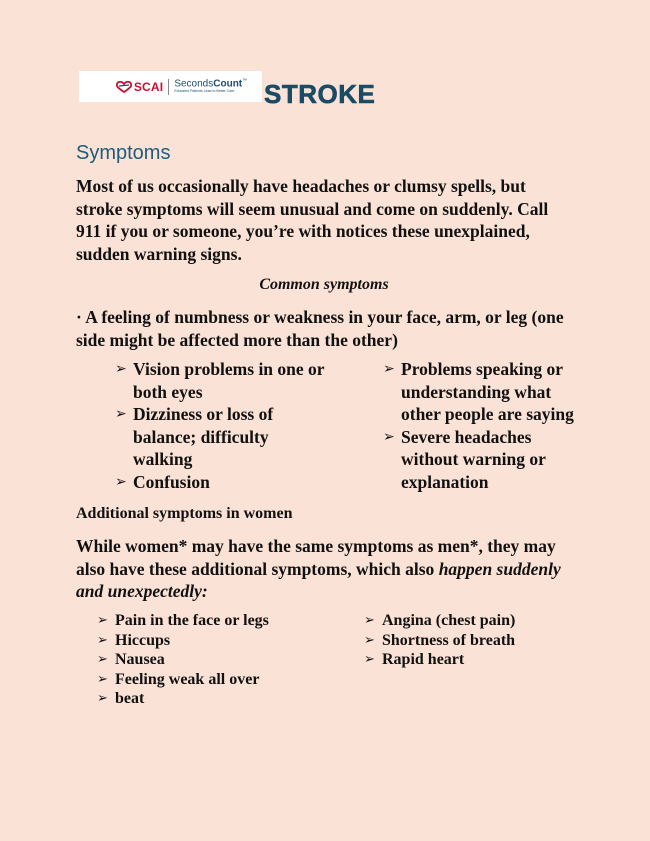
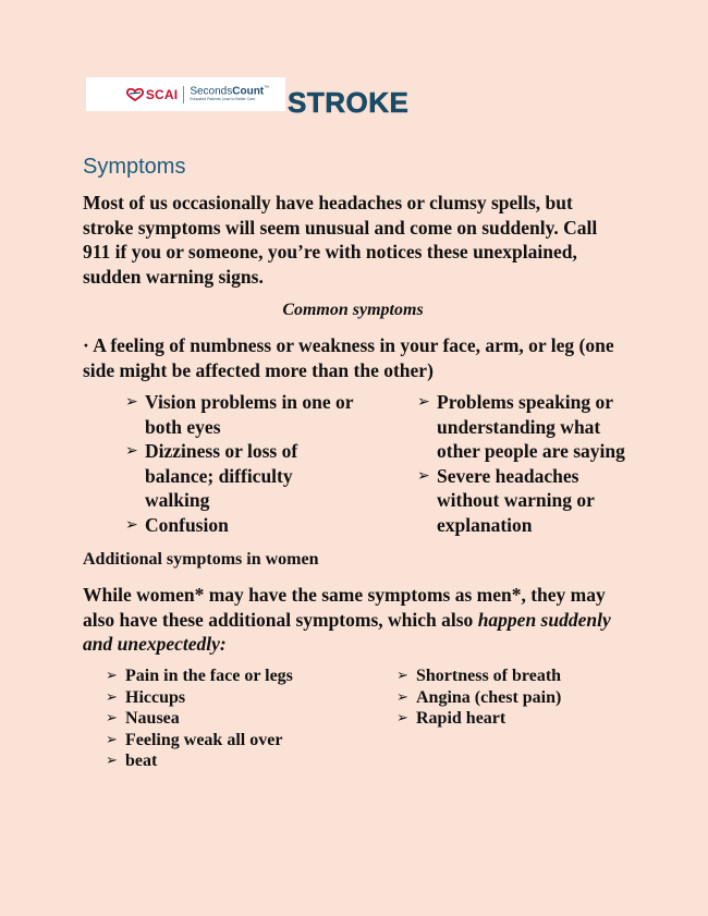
  SCAI
  SecondsCount
  STROKE
  Symptoms
  Most of us occasionally have headaches or clumsy spells, but stroke symptoms will seem unusual and come on suddenly. Call 911 if you or someone, you’re with notices these unexplained, sudden warning signs.
  Common symptoms
  · A feeling of numbness or weakness in your face, arm, or leg (one side might be affected more than the other)
  ➢
  Vision problems in one or both eyes
  ➢
  Dizziness or loss of balance; difficulty walking
  ➢
  Confusion
  ➢
  Problems speaking or understanding what other people are saying
  ➢
  Severe headaches without warning or explanation
  Additional symptoms in women
  While women* may have the same symptoms as men*, they may also have these additional symptoms, which also happen suddenly and unexpectedly:
  ➢
  Pain in the face or legs
  ➢
  Hiccups
  ➢
  Nausea
  ➢
  Feeling weak all over
  ➢
  beat
  ➢
- Angina (chest pain)
+ Shortness of breath
  ➢
- Shortness of breath
+ Angina (chest pain)
  ➢
  Rapid heart
